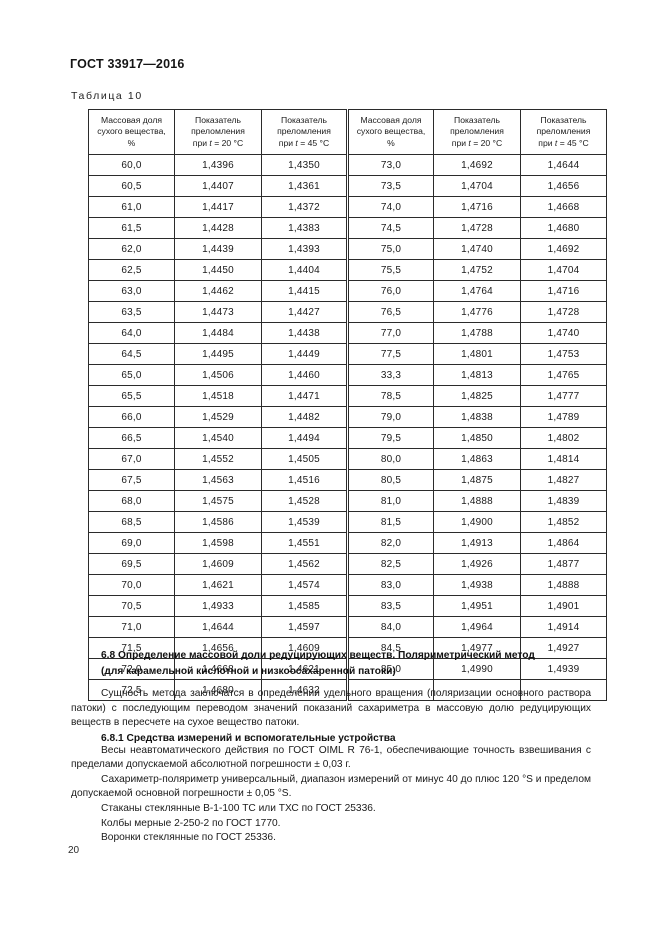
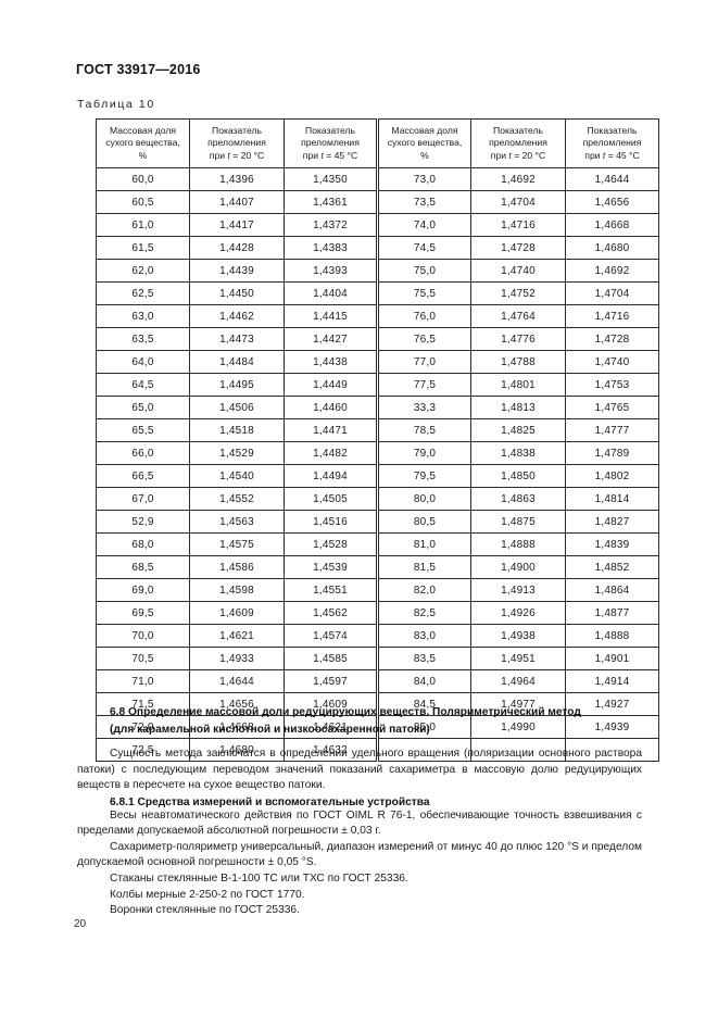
  ГОСТ 33917—2016
  Таблица 10
  Массовая доля сухого вещества, %	Показатель преломления при t = 20 °C	Показатель преломления при t = 45 °C	Массовая доля сухого вещества, %	Показатель преломления при t = 20 °C	Показатель преломления при t = 45 °C
  60,0	1,4396	1,4350	73,0	1,4692	1,4644
  60,5	1,4407	1,4361	73,5	1,4704	1,4656
  61,0	1,4417	1,4372	74,0	1,4716	1,4668
  61,5	1,4428	1,4383	74,5	1,4728	1,4680
  62,0	1,4439	1,4393	75,0	1,4740	1,4692
  62,5	1,4450	1,4404	75,5	1,4752	1,4704
  63,0	1,4462	1,4415	76,0	1,4764	1,4716
  63,5	1,4473	1,4427	76,5	1,4776	1,4728
  64,0	1,4484	1,4438	77,0	1,4788	1,4740
  64,5	1,4495	1,4449	77,5	1,4801	1,4753
  65,0	1,4506	1,4460	33,3	1,4813	1,4765
  65,5	1,4518	1,4471	78,5	1,4825	1,4777
  66,0	1,4529	1,4482	79,0	1,4838	1,4789
  66,5	1,4540	1,4494	79,5	1,4850	1,4802
  67,0	1,4552	1,4505	80,0	1,4863	1,4814
- 67,5	1,4563	1,4516	80,5	1,4875	1,4827
+ 52,9	1,4563	1,4516	80,5	1,4875	1,4827
  68,0	1,4575	1,4528	81,0	1,4888	1,4839
  68,5	1,4586	1,4539	81,5	1,4900	1,4852
  69,0	1,4598	1,4551	82,0	1,4913	1,4864
  69,5	1,4609	1,4562	82,5	1,4926	1,4877
  70,0	1,4621	1,4574	83,0	1,4938	1,4888
  70,5	1,4933	1,4585	83,5	1,4951	1,4901
  71,0	1,4644	1,4597	84,0	1,4964	1,4914
  71,5	1,4656	1,4609	84,5	1,4977	1,4927
  72,0	1,4668	1,4621	85,0	1,4990	1,4939
  72,5	1,4680	1,4632
  6.8 Определение массовой доли редуцирующих веществ. Поляриметрический метод
  (для карамельной кислотной и низкоосахаренной патоки)
  Сущность метода заключатся в определении удельного вращения (поляризации основного раствора патоки) с последующим переводом значений показаний сахариметра в массовую долю редуцирующих веществ в пересчете на сухое вещество патоки.
  6.8.1 Средства измерений и вспомогательные устройства
  Весы неавтоматического действия по ГОСТ OIML R 76-1, обеспечивающие точность взвешивания с пределами допускаемой абсолютной погрешности ± 0,03 г.
  Сахариметр-поляриметр универсальный, диапазон измерений от минус 40 до плюс 120 °S и пределом допускаемой основной погрешности ± 0,05 °S.
  Стаканы стеклянные В-1-100 ТС или ТХС по ГОСТ 25336.
  Колбы мерные 2-250-2 по ГОСТ 1770.
  Воронки стеклянные по ГОСТ 25336.
  20
